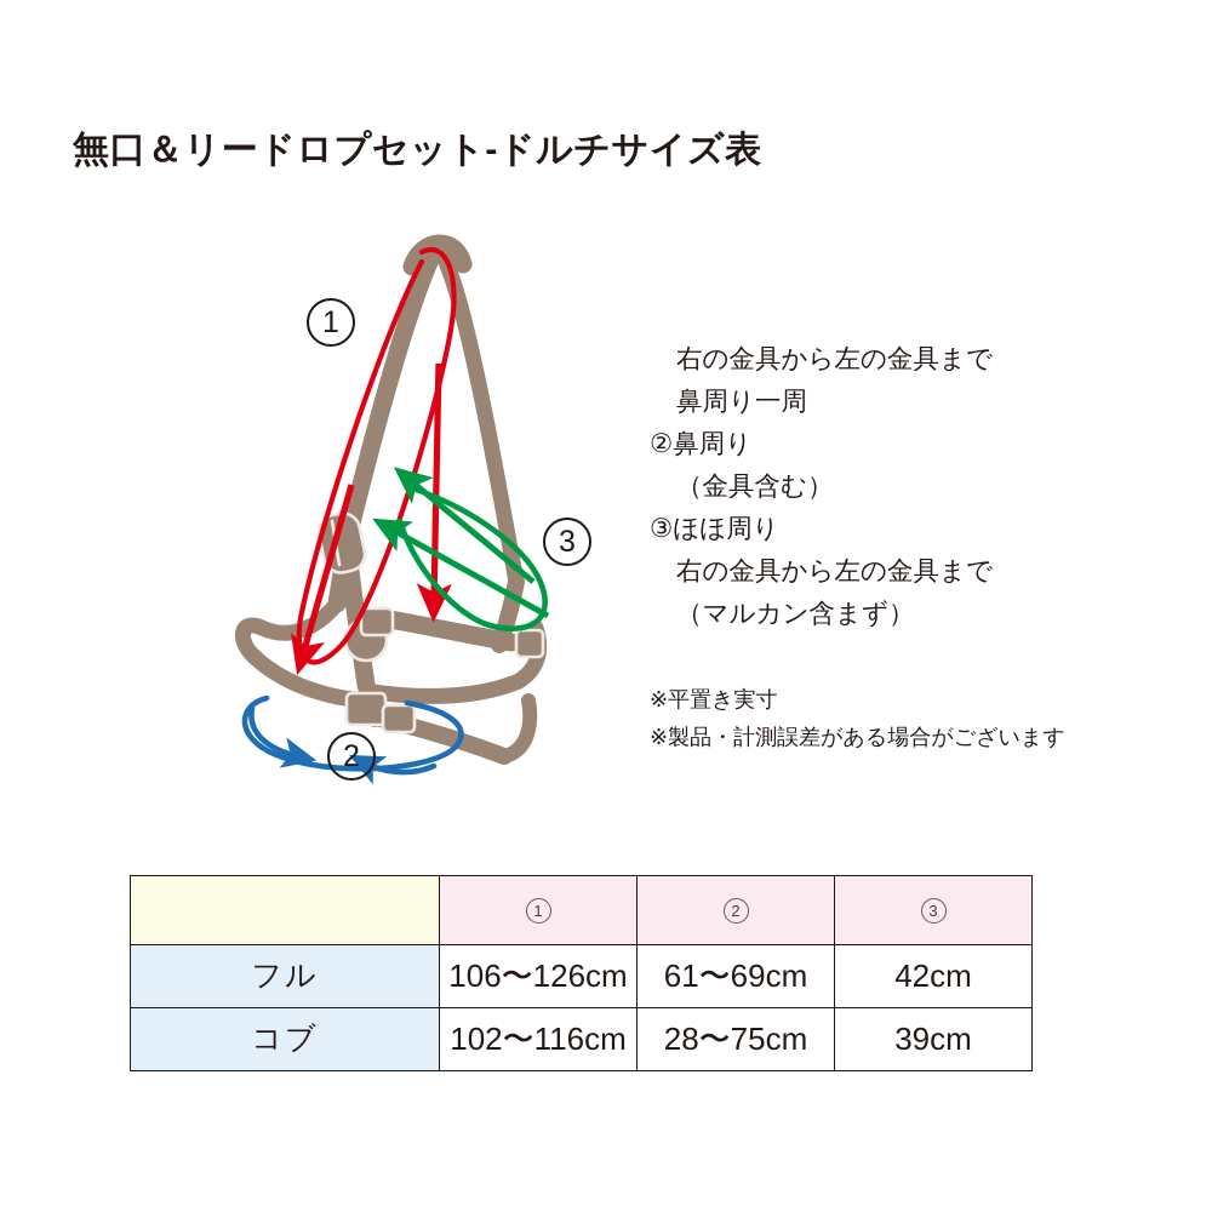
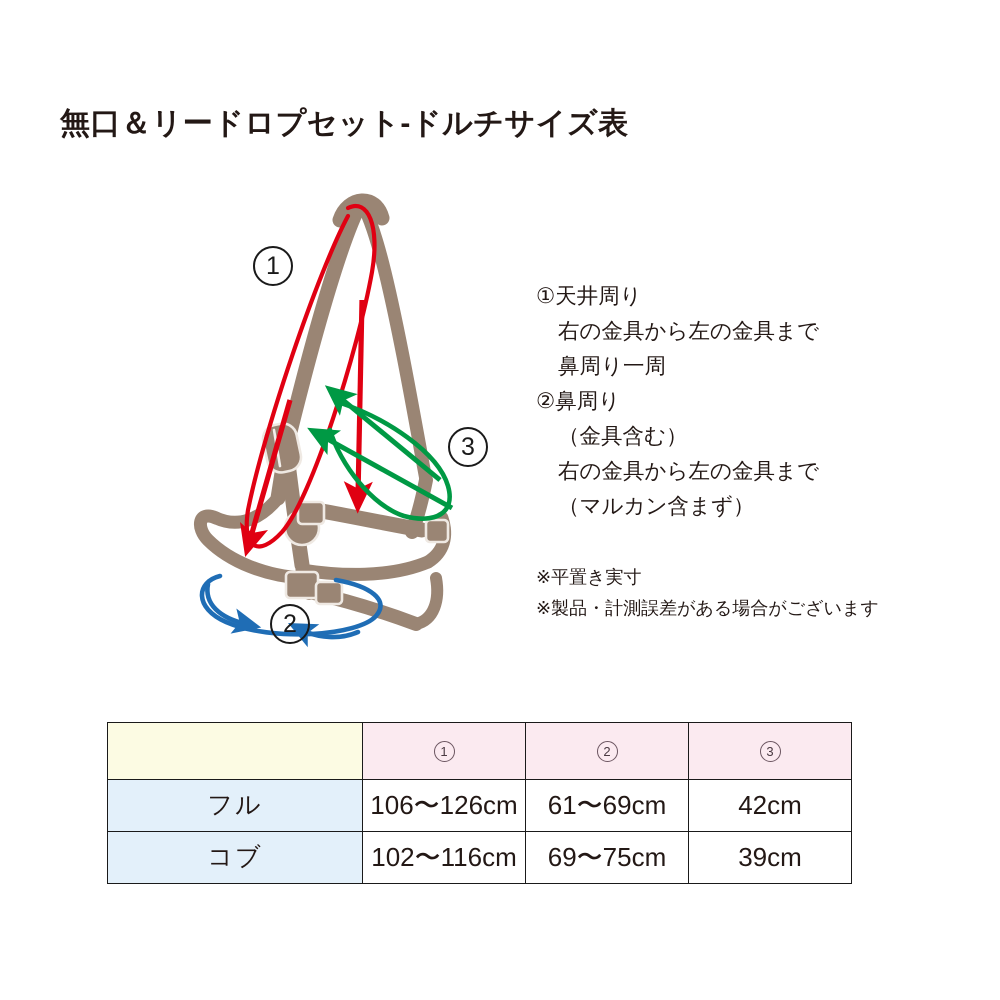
  無口＆リードロプセット-ドルチサイズ表
  1
  2
  3
+ ①天井周り
  右の金具から左の金具まで
  鼻周り一周
  ②鼻周り
  （金具含む）
- ③ほほ周り
  右の金具から左の金具まで
  （マルカン含まず）
  ※平置き実寸
  ※製品・計測誤差がある場合がございます
  	1	2	3
  フル	106〜126cm	61〜69cm	42cm
- コブ	102〜116cm	28〜75cm	39cm
+ コブ	102〜116cm	69〜75cm	39cm
